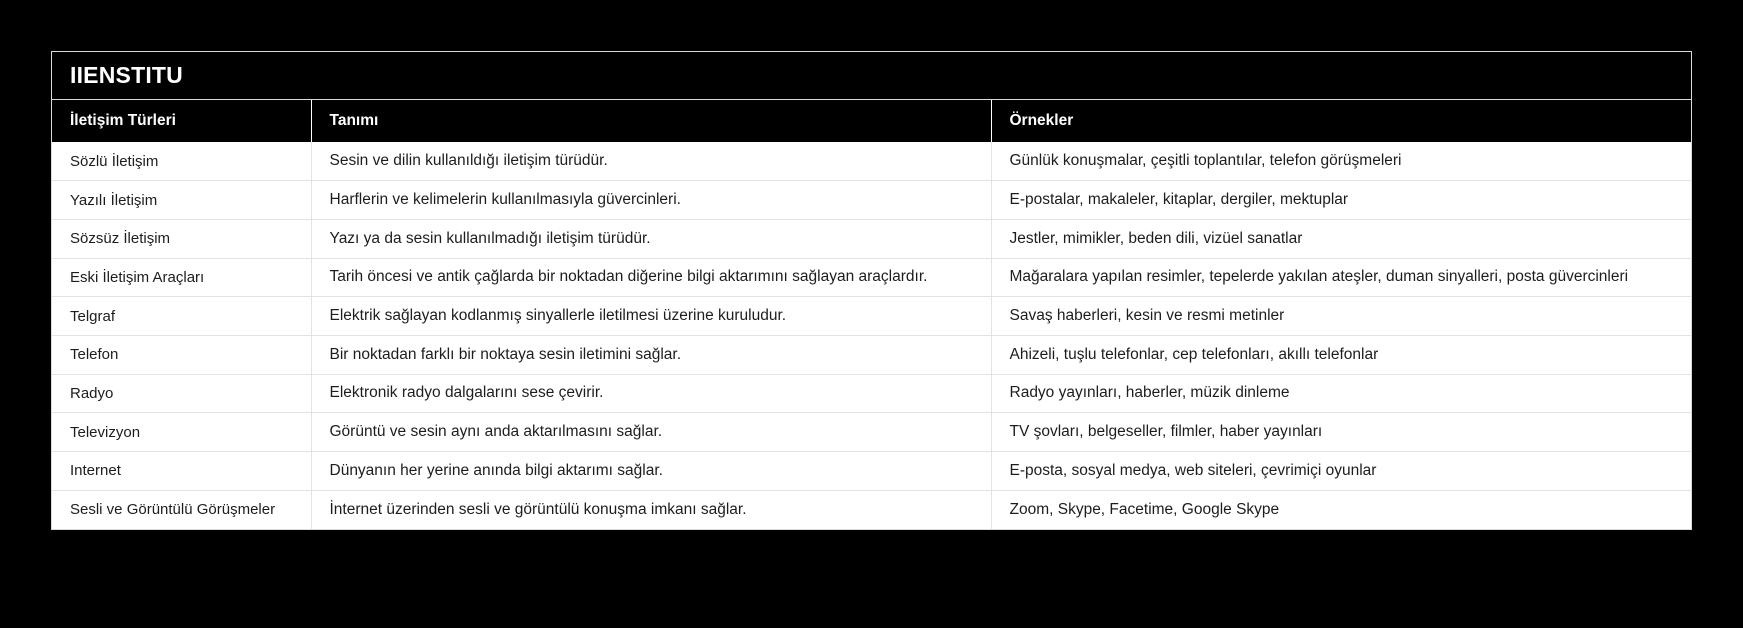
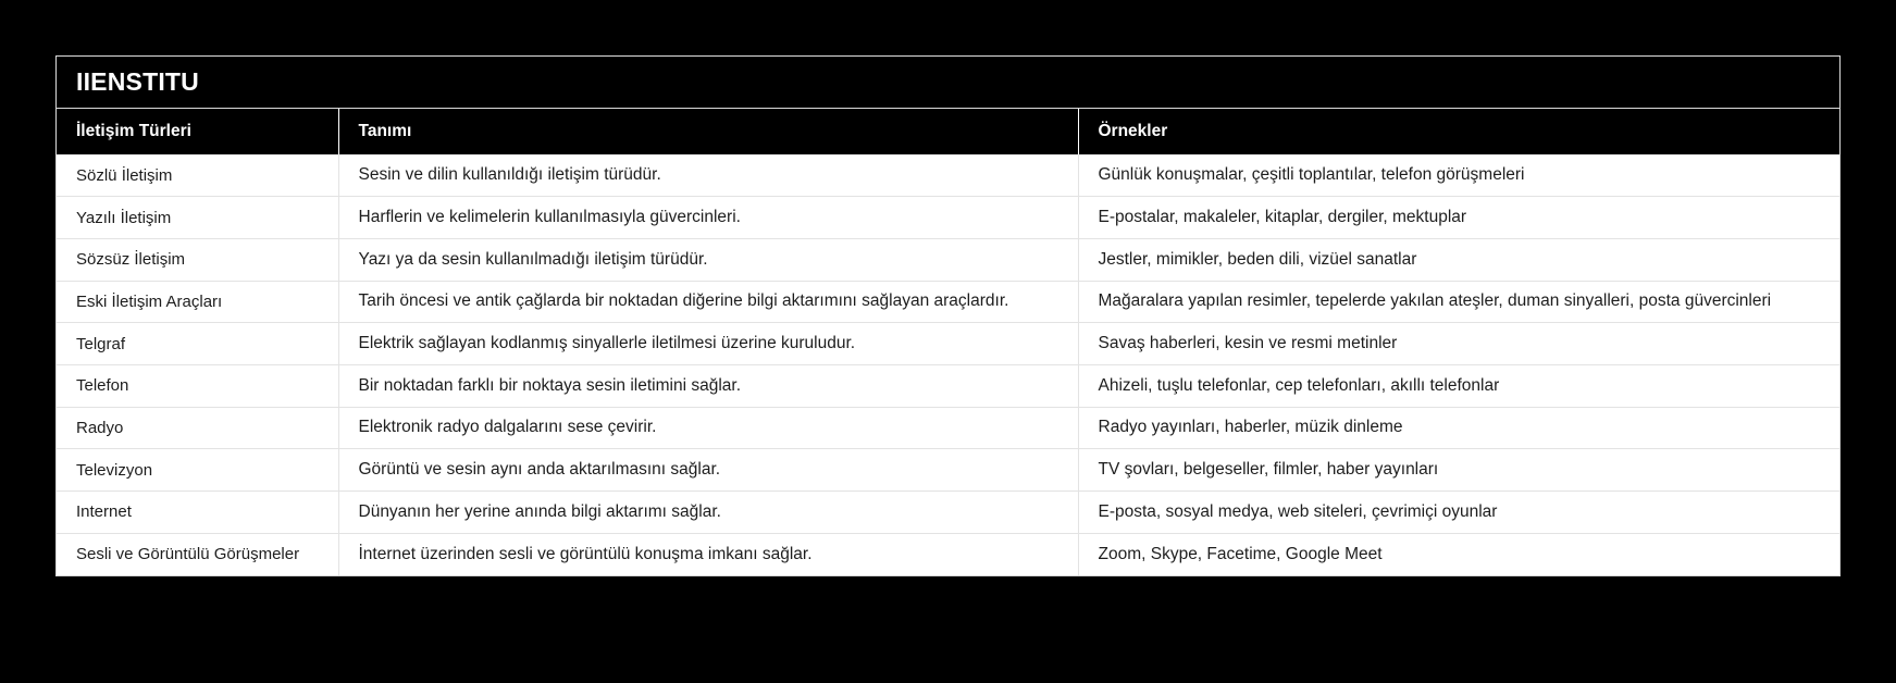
  IIENSTITU
  İletişim Türleri	Tanımı	Örnekler
  Sözlü İletişim	Sesin ve dilin kullanıldığı iletişim türüdür.	Günlük konuşmalar, çeşitli toplantılar, telefon görüşmeleri
  Yazılı İletişim	Harflerin ve kelimelerin kullanılmasıyla güvercinleri.	E-postalar, makaleler, kitaplar, dergiler, mektuplar
  Sözsüz İletişim	Yazı ya da sesin kullanılmadığı iletişim türüdür.	Jestler, mimikler, beden dili, vizüel sanatlar
  Eski İletişim Araçları	Tarih öncesi ve antik çağlarda bir noktadan diğerine bilgi aktarımını sağlayan araçlardır.	Mağaralara yapılan resimler, tepelerde yakılan ateşler, duman sinyalleri, posta güvercinleri
  Telgraf	Elektrik sağlayan kodlanmış sinyallerle iletilmesi üzerine kuruludur.	Savaş haberleri, kesin ve resmi metinler
  Telefon	Bir noktadan farklı bir noktaya sesin iletimini sağlar.	Ahizeli, tuşlu telefonlar, cep telefonları, akıllı telefonlar
  Radyo	Elektronik radyo dalgalarını sese çevirir.	Radyo yayınları, haberler, müzik dinleme
  Televizyon	Görüntü ve sesin aynı anda aktarılmasını sağlar.	TV şovları, belgeseller, filmler, haber yayınları
  Internet	Dünyanın her yerine anında bilgi aktarımı sağlar.	E-posta, sosyal medya, web siteleri, çevrimiçi oyunlar
- Sesli ve Görüntülü Görüşmeler	İnternet üzerinden sesli ve görüntülü konuşma imkanı sağlar.	Zoom, Skype, Facetime, Google Skype
+ Sesli ve Görüntülü Görüşmeler	İnternet üzerinden sesli ve görüntülü konuşma imkanı sağlar.	Zoom, Skype, Facetime, Google Meet
